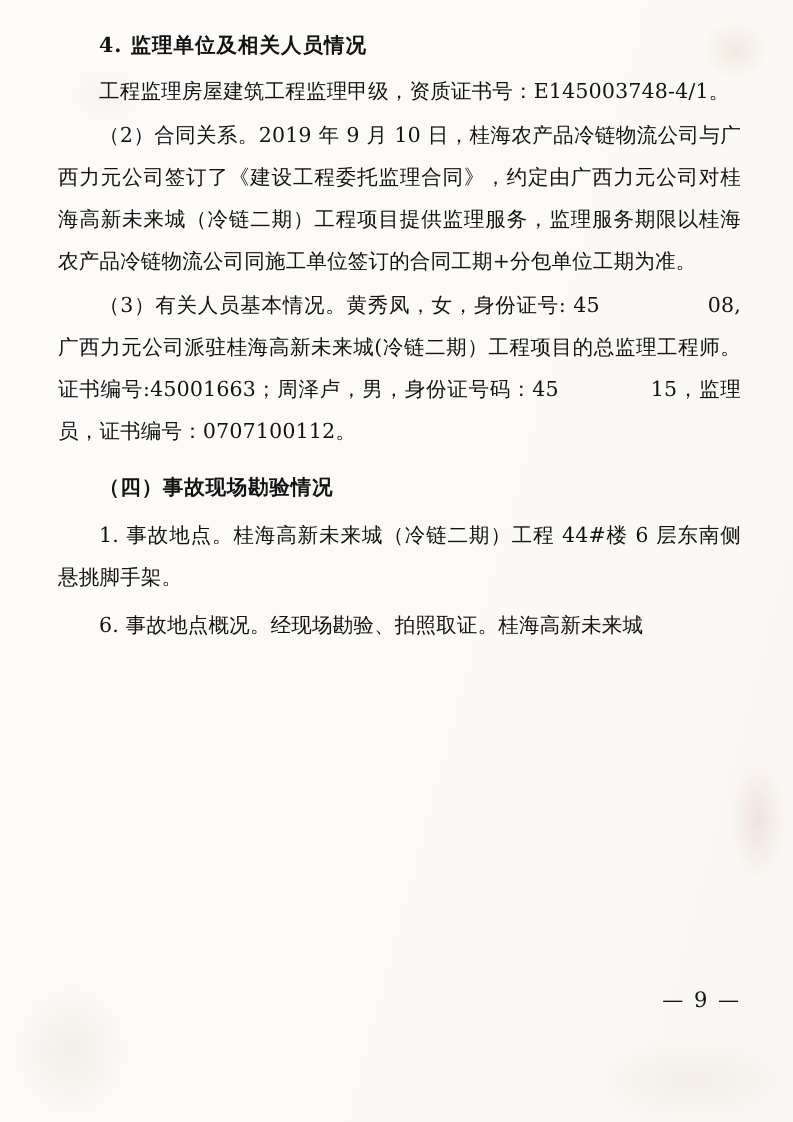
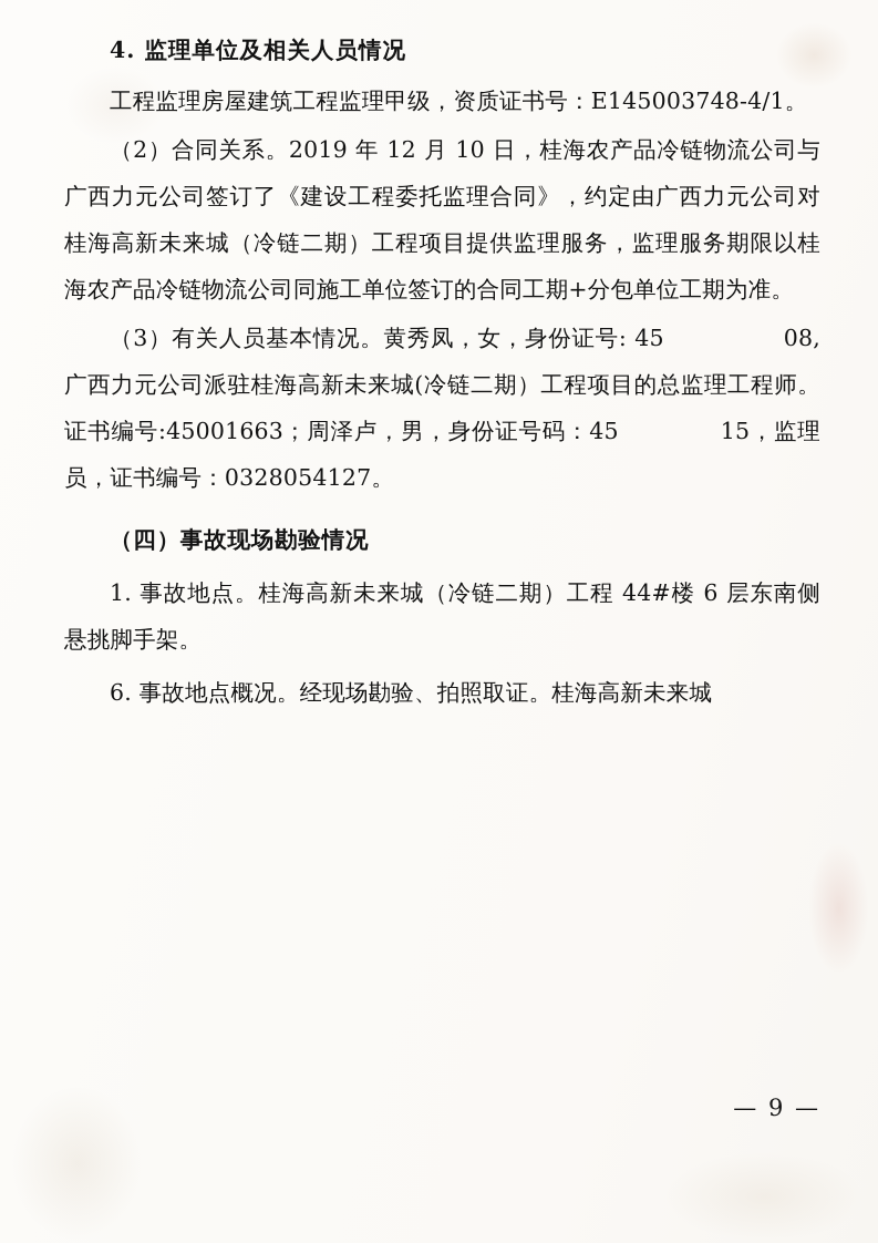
  4. 监理单位及相关人员情况
  工程监理房屋建筑工程监理甲级，资质证书号：E145003748-4/1。
- （2）合同关系。2019 年 9 月 10 日，桂海农产品冷链物流公司与广西力元公司签订了《建设工程委托监理合同》，约定由广西力元公司对桂海高新未来城（冷链二期）工程项目提供监理服务，监理服务期限以桂海农产品冷链物流公司同施工单位签订的合同工期+分包单位工期为准。
+ （2）合同关系。2019 年 12 月 10 日，桂海农产品冷链物流公司与广西力元公司签订了《建设工程委托监理合同》，约定由广西力元公司对桂海高新未来城（冷链二期）工程项目提供监理服务，监理服务期限以桂海农产品冷链物流公司同施工单位签订的合同工期+分包单位工期为准。
- （3）有关人员基本情况。黄秀凤，女，身份证号: 45 08,广西力元公司派驻桂海高新未来城(冷链二期）工程项目的总监理工程师。证书编号:45001663；周泽卢，男，身份证号码：45 15，监理员，证书编号：0707100112。
+ （3）有关人员基本情况。黄秀凤，女，身份证号: 45 08,广西力元公司派驻桂海高新未来城(冷链二期）工程项目的总监理工程师。证书编号:45001663；周泽卢，男，身份证号码：45 15，监理员，证书编号：0328054127。
  （四）事故现场勘验情况
  1. 事故地点。桂海高新未来城（冷链二期）工程 44#楼 6 层东南侧悬挑脚手架。
  6. 事故地点概况。经现场勘验、拍照取证。桂海高新未来城
  — 9 —
